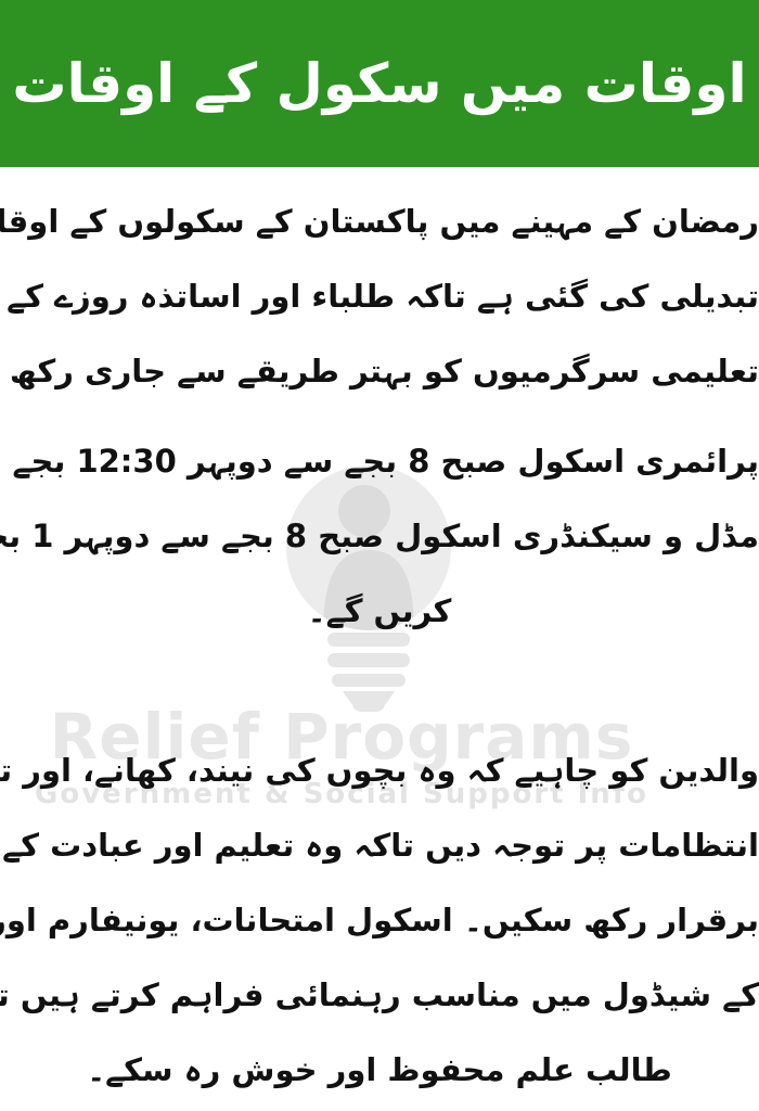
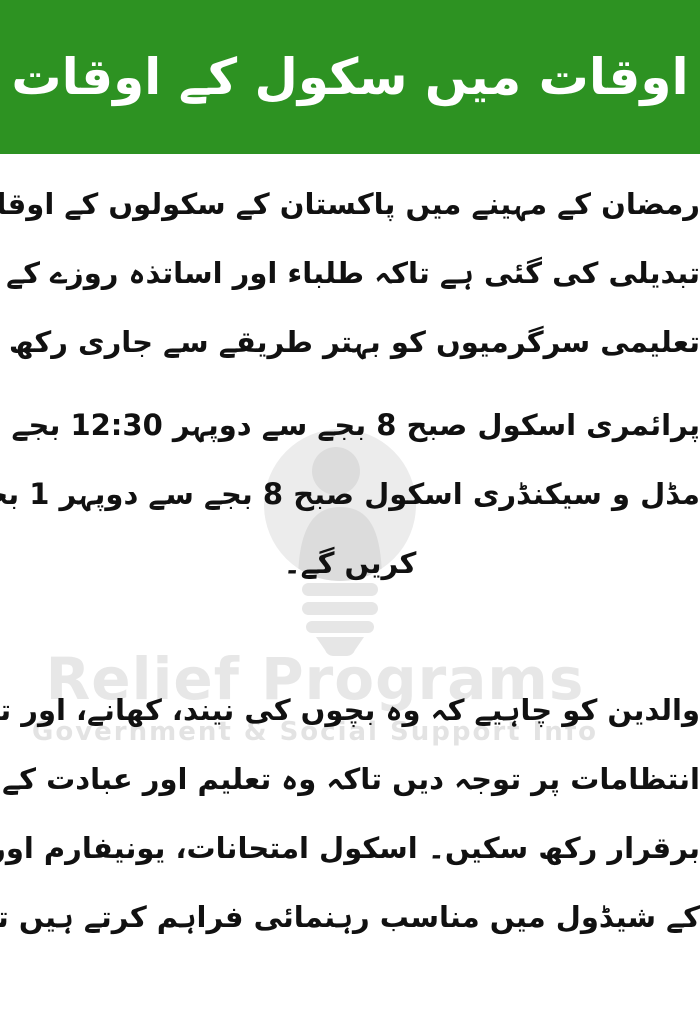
  اوقات میں سکول کے اوقات
  Relief Programs
  Government & Social Support Info
  رمضان کے مہینے میں پاکستان کے سکولوں کے اوقا
  تبدیلی کی گئی ہے تاکہ طلباء اور اساتذہ روزے کے
  تعلیمی سرگرمیوں کو بہتر طریقے سے جاری رکھ
  پرائمری اسکول صبح 8 بجے سے دوپہر 12:30 بجے
  مڈل و سیکنڈری اسکول صبح 8 بجے سے دوپہر 1 ب
  کریں گے۔
  والدین کو چاہیے کہ وہ بچوں کی نیند، کھانے، اور ت
  انتظامات پر توجہ دیں تاکہ وہ تعلیم اور عبادت کے
  برقرار رکھ سکیں۔ اسکول امتحانات، یونیفارم او
  کے شیڈول میں مناسب رہنمائی فراہم کرتے ہیں ت
- طالب علم محفوظ اور خوش رہ سکے۔
